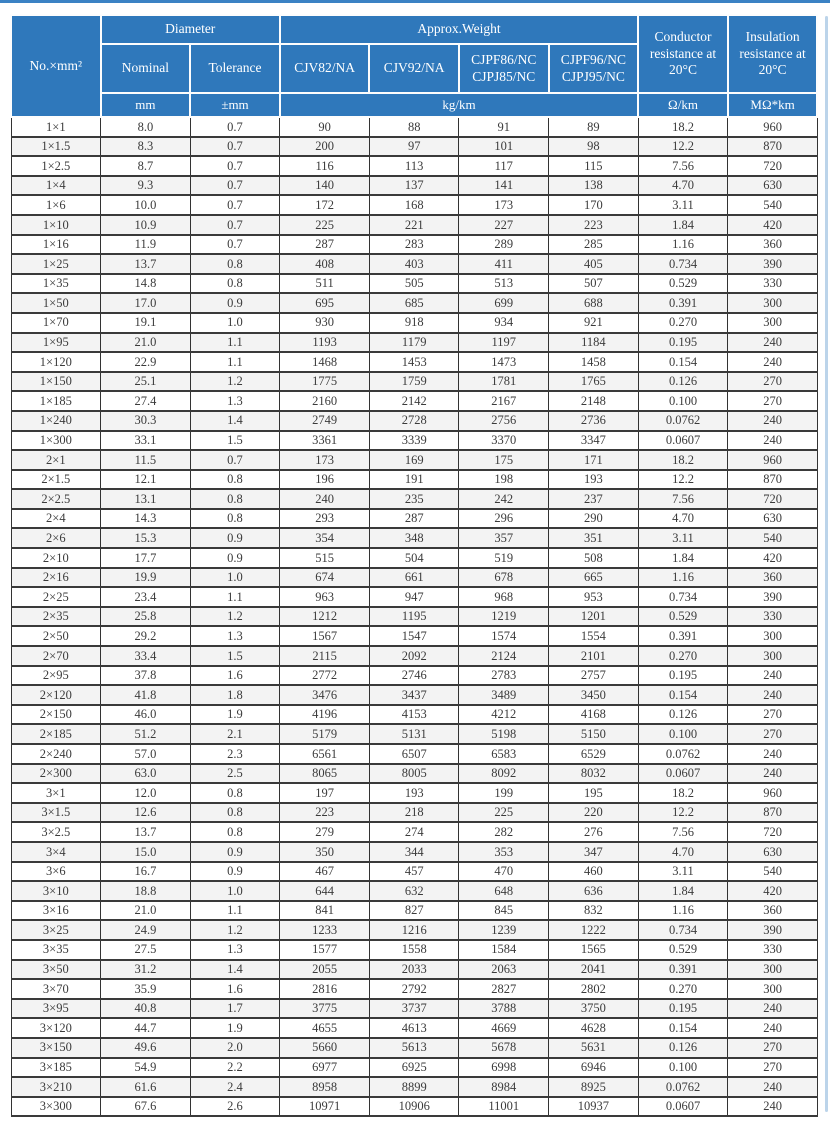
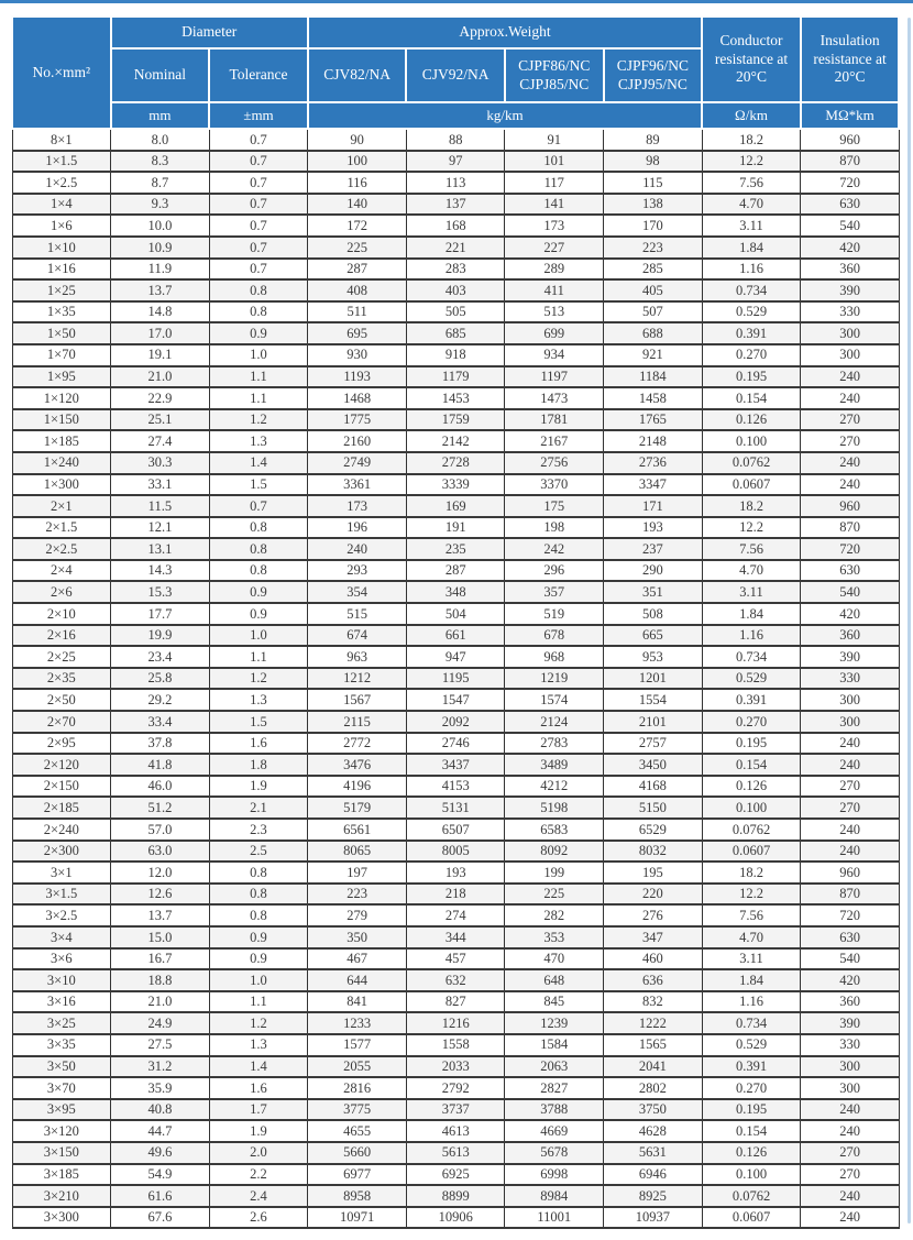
  No.×mm²	Diameter	Approx.Weight	Conductor resistance at 20°C	Insulation resistance at 20°C
  Nominal	Tolerance	CJV82/NA	CJV92/NA	CJPF86/NC CJPJ85/NC	CJPF96/NC CJPJ95/NC
  mm	±mm	kg/km	Ω/km	MΩ*km
- 1×1	8.0	0.7	90	88	91	89	18.2	960
+ 8×1	8.0	0.7	90	88	91	89	18.2	960
- 1×1.5	8.3	0.7	200	97	101	98	12.2	870
+ 1×1.5	8.3	0.7	100	97	101	98	12.2	870
  1×2.5	8.7	0.7	116	113	117	115	7.56	720
  1×4	9.3	0.7	140	137	141	138	4.70	630
  1×6	10.0	0.7	172	168	173	170	3.11	540
  1×10	10.9	0.7	225	221	227	223	1.84	420
  1×16	11.9	0.7	287	283	289	285	1.16	360
  1×25	13.7	0.8	408	403	411	405	0.734	390
  1×35	14.8	0.8	511	505	513	507	0.529	330
  1×50	17.0	0.9	695	685	699	688	0.391	300
  1×70	19.1	1.0	930	918	934	921	0.270	300
  1×95	21.0	1.1	1193	1179	1197	1184	0.195	240
  1×120	22.9	1.1	1468	1453	1473	1458	0.154	240
  1×150	25.1	1.2	1775	1759	1781	1765	0.126	270
  1×185	27.4	1.3	2160	2142	2167	2148	0.100	270
  1×240	30.3	1.4	2749	2728	2756	2736	0.0762	240
  1×300	33.1	1.5	3361	3339	3370	3347	0.0607	240
  2×1	11.5	0.7	173	169	175	171	18.2	960
  2×1.5	12.1	0.8	196	191	198	193	12.2	870
  2×2.5	13.1	0.8	240	235	242	237	7.56	720
  2×4	14.3	0.8	293	287	296	290	4.70	630
  2×6	15.3	0.9	354	348	357	351	3.11	540
  2×10	17.7	0.9	515	504	519	508	1.84	420
  2×16	19.9	1.0	674	661	678	665	1.16	360
  2×25	23.4	1.1	963	947	968	953	0.734	390
  2×35	25.8	1.2	1212	1195	1219	1201	0.529	330
  2×50	29.2	1.3	1567	1547	1574	1554	0.391	300
  2×70	33.4	1.5	2115	2092	2124	2101	0.270	300
  2×95	37.8	1.6	2772	2746	2783	2757	0.195	240
  2×120	41.8	1.8	3476	3437	3489	3450	0.154	240
  2×150	46.0	1.9	4196	4153	4212	4168	0.126	270
  2×185	51.2	2.1	5179	5131	5198	5150	0.100	270
  2×240	57.0	2.3	6561	6507	6583	6529	0.0762	240
  2×300	63.0	2.5	8065	8005	8092	8032	0.0607	240
  3×1	12.0	0.8	197	193	199	195	18.2	960
  3×1.5	12.6	0.8	223	218	225	220	12.2	870
  3×2.5	13.7	0.8	279	274	282	276	7.56	720
  3×4	15.0	0.9	350	344	353	347	4.70	630
  3×6	16.7	0.9	467	457	470	460	3.11	540
  3×10	18.8	1.0	644	632	648	636	1.84	420
  3×16	21.0	1.1	841	827	845	832	1.16	360
  3×25	24.9	1.2	1233	1216	1239	1222	0.734	390
  3×35	27.5	1.3	1577	1558	1584	1565	0.529	330
  3×50	31.2	1.4	2055	2033	2063	2041	0.391	300
  3×70	35.9	1.6	2816	2792	2827	2802	0.270	300
  3×95	40.8	1.7	3775	3737	3788	3750	0.195	240
  3×120	44.7	1.9	4655	4613	4669	4628	0.154	240
  3×150	49.6	2.0	5660	5613	5678	5631	0.126	270
  3×185	54.9	2.2	6977	6925	6998	6946	0.100	270
  3×210	61.6	2.4	8958	8899	8984	8925	0.0762	240
  3×300	67.6	2.6	10971	10906	11001	10937	0.0607	240
